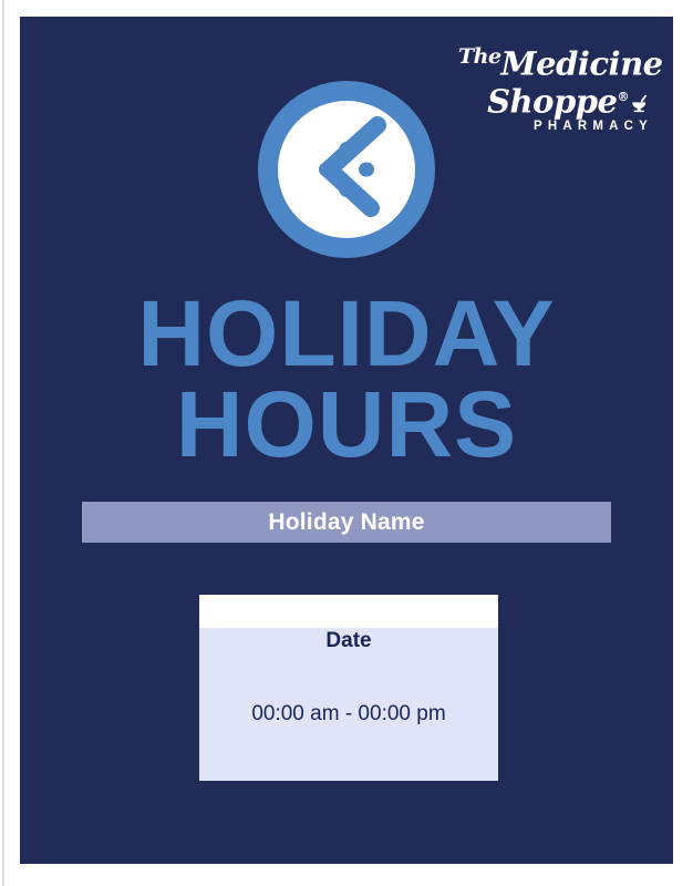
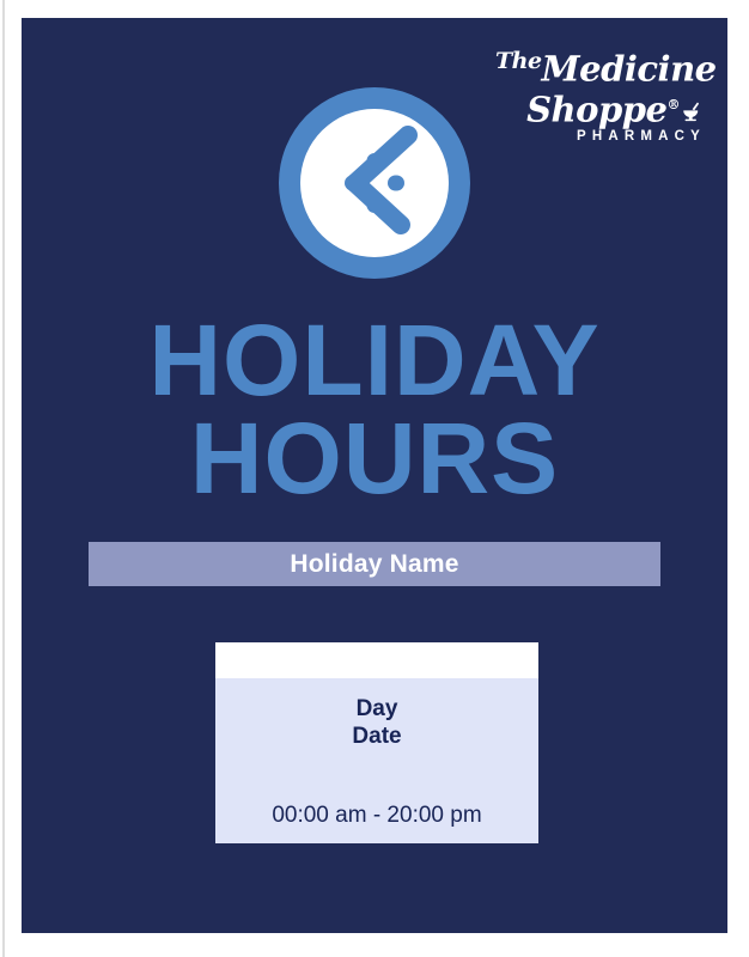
  TheMedicine
  Shoppe®
  PHARMACY
  HOLIDAY
  HOURS
  Holiday Name
+ Day
  Date
- 00:00 am - 00:00 pm
+ 00:00 am - 20:00 pm
